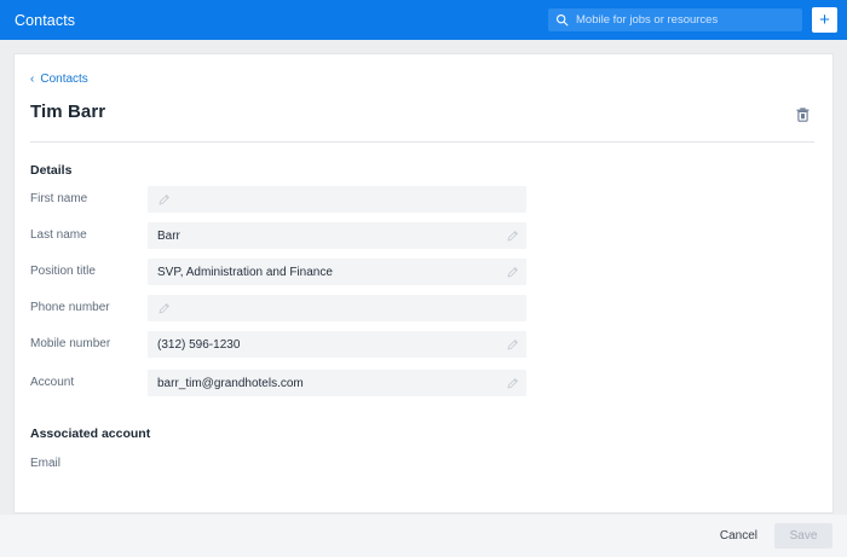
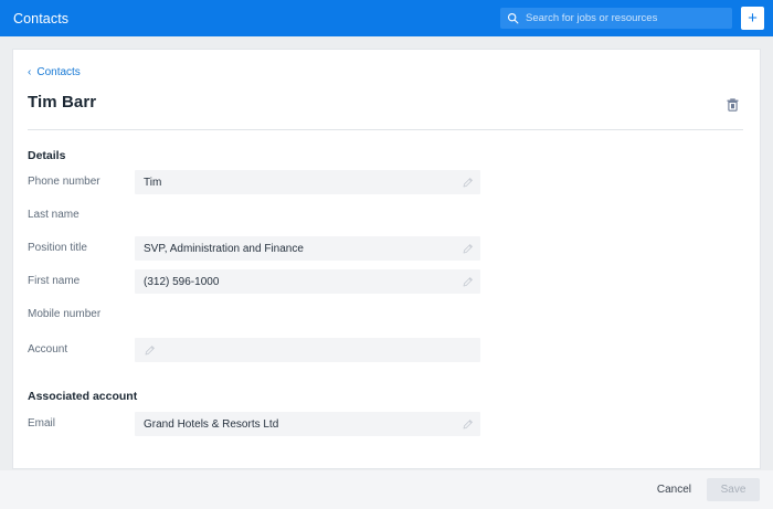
  Contacts
- Mobile for jobs or resources
+ Search for jobs or resources
  +
  ‹
  Contacts
  Tim Barr
  Details
- First name
+ Phone number
+ Tim
  Last name
- Barr
  Position title
  SVP, Administration and Finance
- Phone number
+ First name
+ (312) 596-1000
  Mobile number
- (312) 596-1230
  Account
- barr_tim@grandhotels.com
  Associated account
  Email
+ Grand Hotels & Resorts Ltd
  Cancel
  Save
